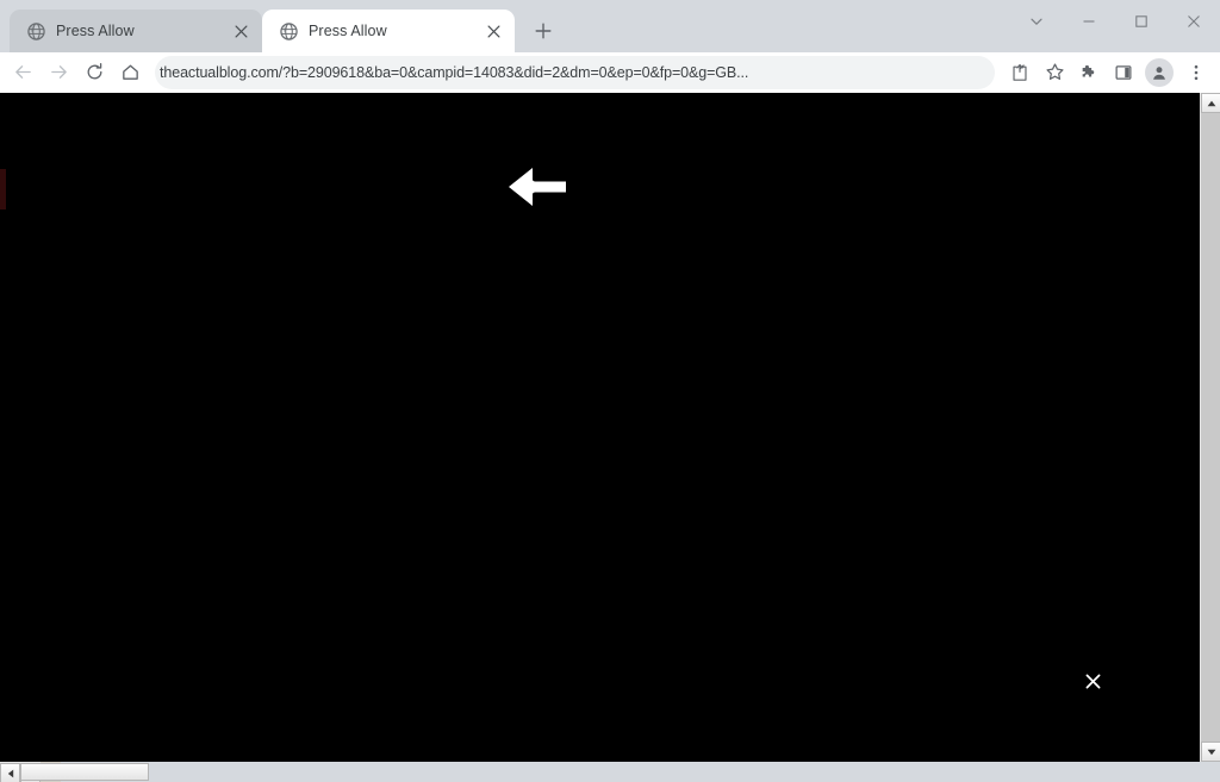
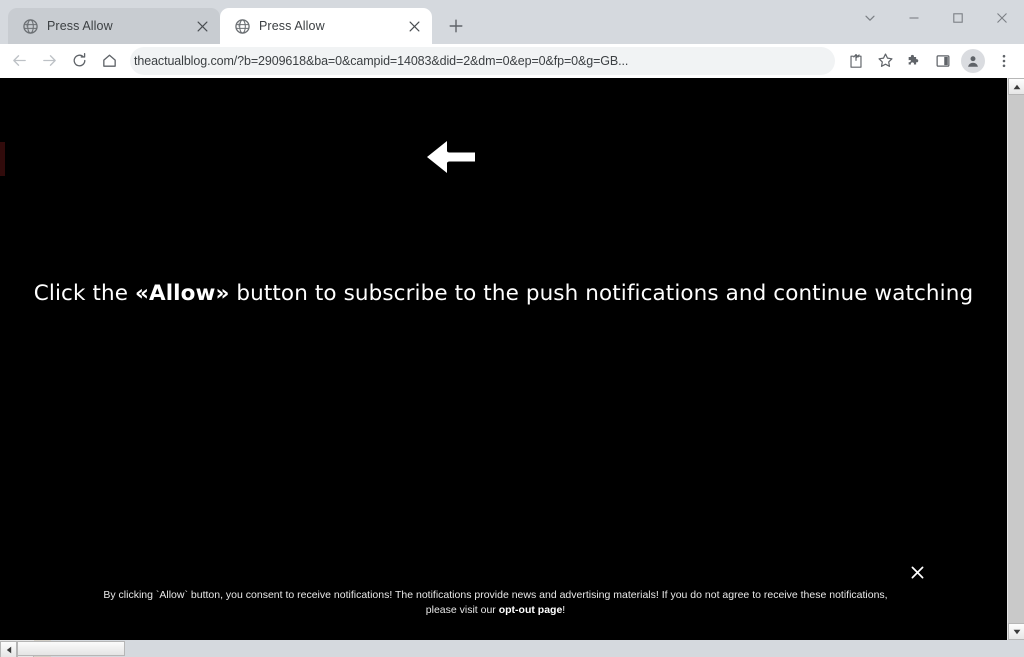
  Press Allow
  Press Allow
  theactualblog.com/?b=2909618&ba=0&campid=14083&did=2&dm=0&ep=0&fp=0&g=GB...
+ Click the «Allow» button to subscribe to the push notifications and continue watching
+ By clicking `Allow` button, you consent to receive notifications! The notifications provide news and advertising materials! If you do not agree to receive these notifications,
+ please visit our opt-out page!
